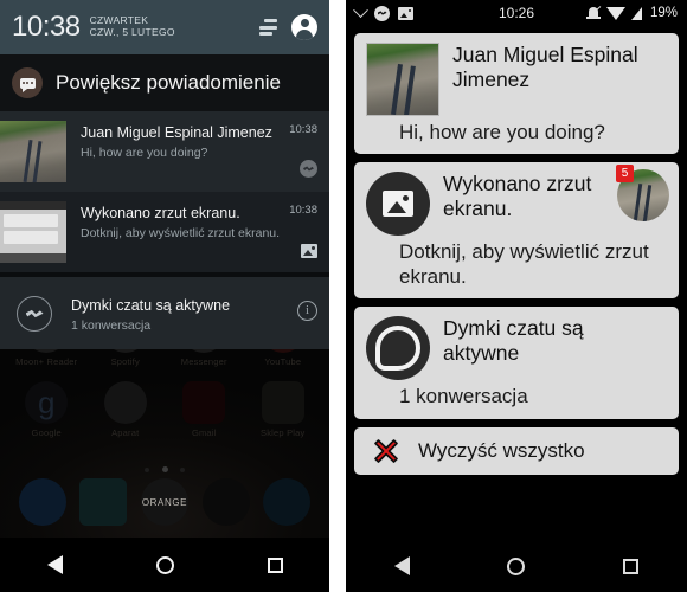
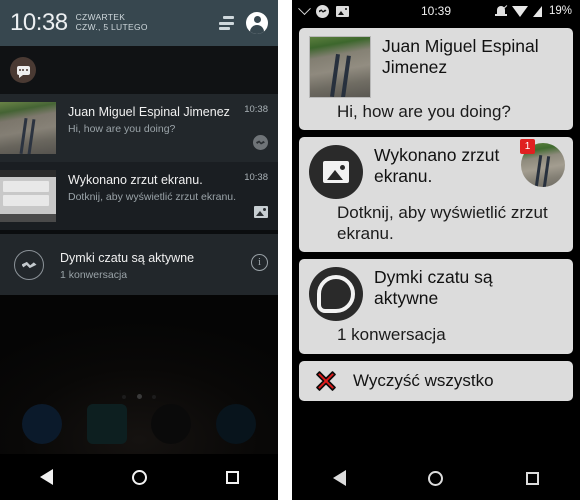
- Moon+ Reader
- Spotify
- Messenger
- YouTube
- g
- Google
- Aparat
- Gmail
- Sklep Play
- ORANGE
  10:38
  CZWARTEK
  CZW., 5 LUTEGO
- Powiększ powiadomienie
  Juan Miguel Espinal Jimenez
  Hi, how are you doing?
  10:38
  Wykonano zrzut ekranu.
  Dotknij, aby wyświetlić zrzut ekranu.
  10:38
  Dymki czatu są aktywne
  1 konwersacja
  i
- 10:26
+ 10:39
  19%
  Juan Miguel Espinal Jimenez
  Hi, how are you doing?
- 5
+ 1
  Wykonano zrzut ekranu.
  Dotknij, aby wyświetlić zrzut ekranu.
  Dymki czatu są aktywne
  1 konwersacja
  Wyczyść wszystko
